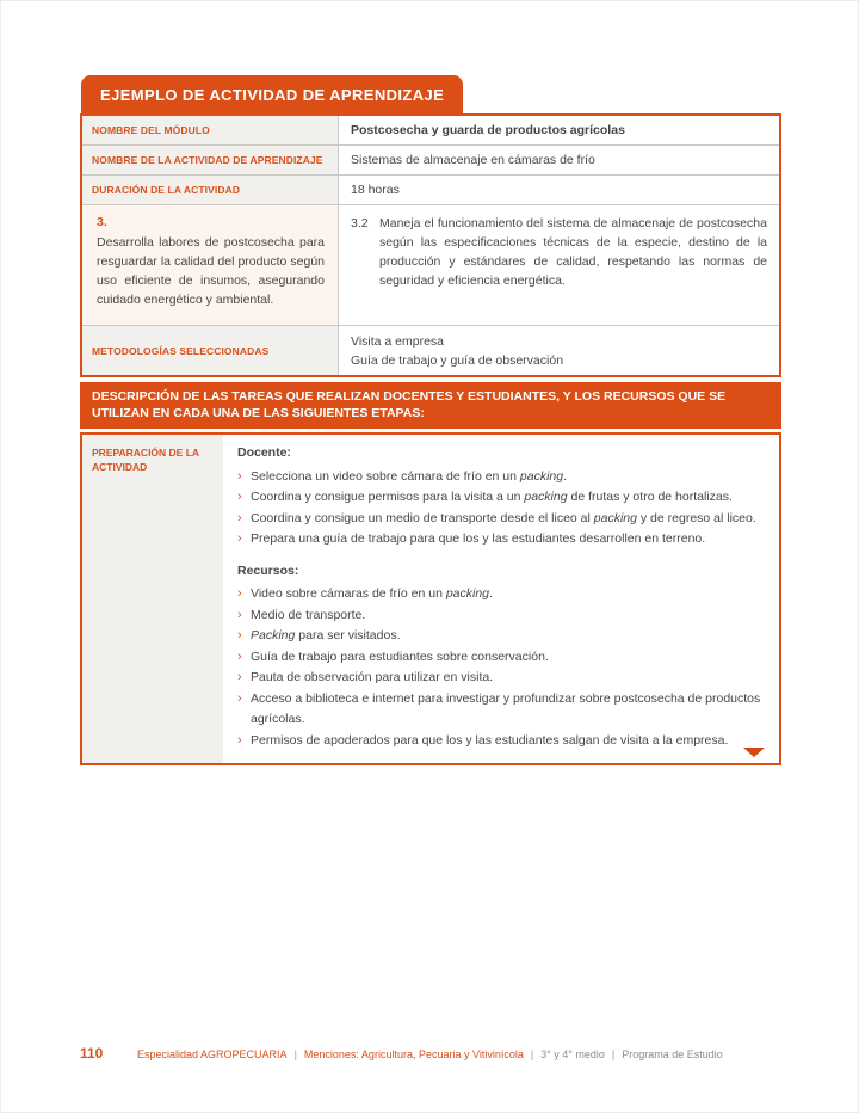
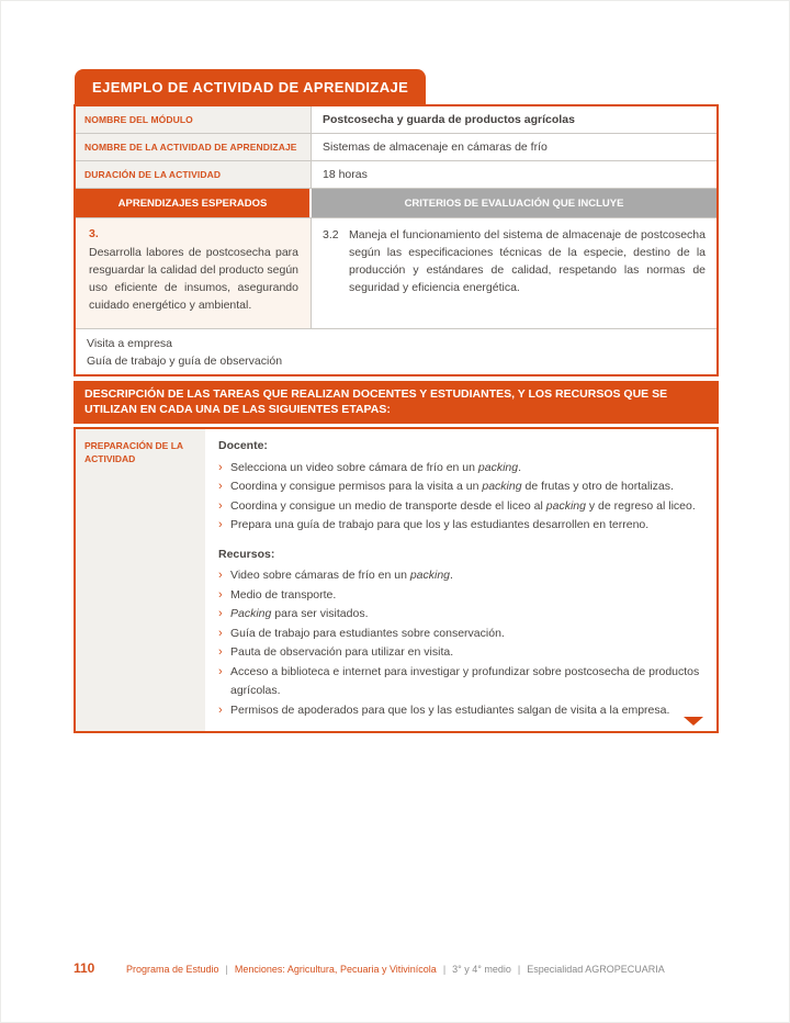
  EJEMPLO DE ACTIVIDAD DE APRENDIZAJE
  NOMBRE DEL MÓDULO
  Postcosecha y guarda de productos agrícolas
  NOMBRE DE LA ACTIVIDAD DE APRENDIZAJE
  Sistemas de almacenaje en cámaras de frío
  DURACIÓN DE LA ACTIVIDAD
  18 horas
+ APRENDIZAJES ESPERADOS
+ CRITERIOS DE EVALUACIÓN QUE INCLUYE
  3.
  Desarrolla labores de postcosecha para resguardar la calidad del producto según uso eficiente de insumos, asegurando cuidado energético y ambiental.
  3.2
  Maneja el funcionamiento del sistema de almacenaje de postcosecha según las especificaciones técnicas de la especie, destino de la producción y estándares de calidad, respetando las normas de seguridad y eficiencia energética.
- METODOLOGÍAS SELECCIONADAS
  Visita a empresa
  Guía de trabajo y guía de observación
  DESCRIPCIÓN DE LAS TAREAS QUE REALIZAN DOCENTES Y ESTUDIANTES, Y LOS RECURSOS QUE SE UTILIZAN EN CADA UNA DE LAS SIGUIENTES ETAPAS:
  PREPARACIÓN DE LA ACTIVIDAD
  Docente:
  ›
  Selecciona un video sobre cámara de frío en un packing.
  ›
  Coordina y consigue permisos para la visita a un packing de frutas y otro de hortalizas.
  ›
  Coordina y consigue un medio de transporte desde el liceo al packing y de regreso al liceo.
  ›
  Prepara una guía de trabajo para que los y las estudiantes desarrollen en terreno.
  Recursos:
  ›
  Video sobre cámaras de frío en un packing.
  ›
  Medio de transporte.
  ›
  Packing para ser visitados.
  ›
  Guía de trabajo para estudiantes sobre conservación.
  ›
  Pauta de observación para utilizar en visita.
  ›
  Acceso a biblioteca e internet para investigar y profundizar sobre postcosecha de productos agrícolas.
  ›
  Permisos de apoderados para que los y las estudiantes salgan de visita a la empresa.
  110
- Especialidad AGROPECUARIA
+ Programa de Estudio
  |
  Menciones: Agricultura, Pecuaria y Vitivinícola
  |
  3° y 4° medio
  |
- Programa de Estudio
+ Especialidad AGROPECUARIA
